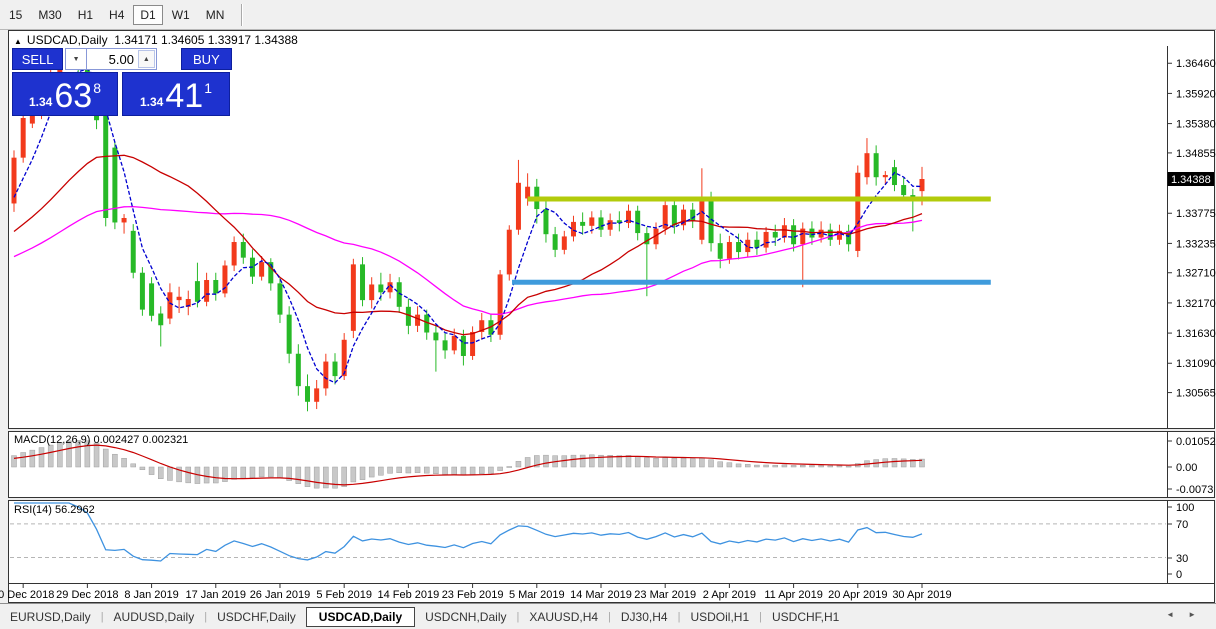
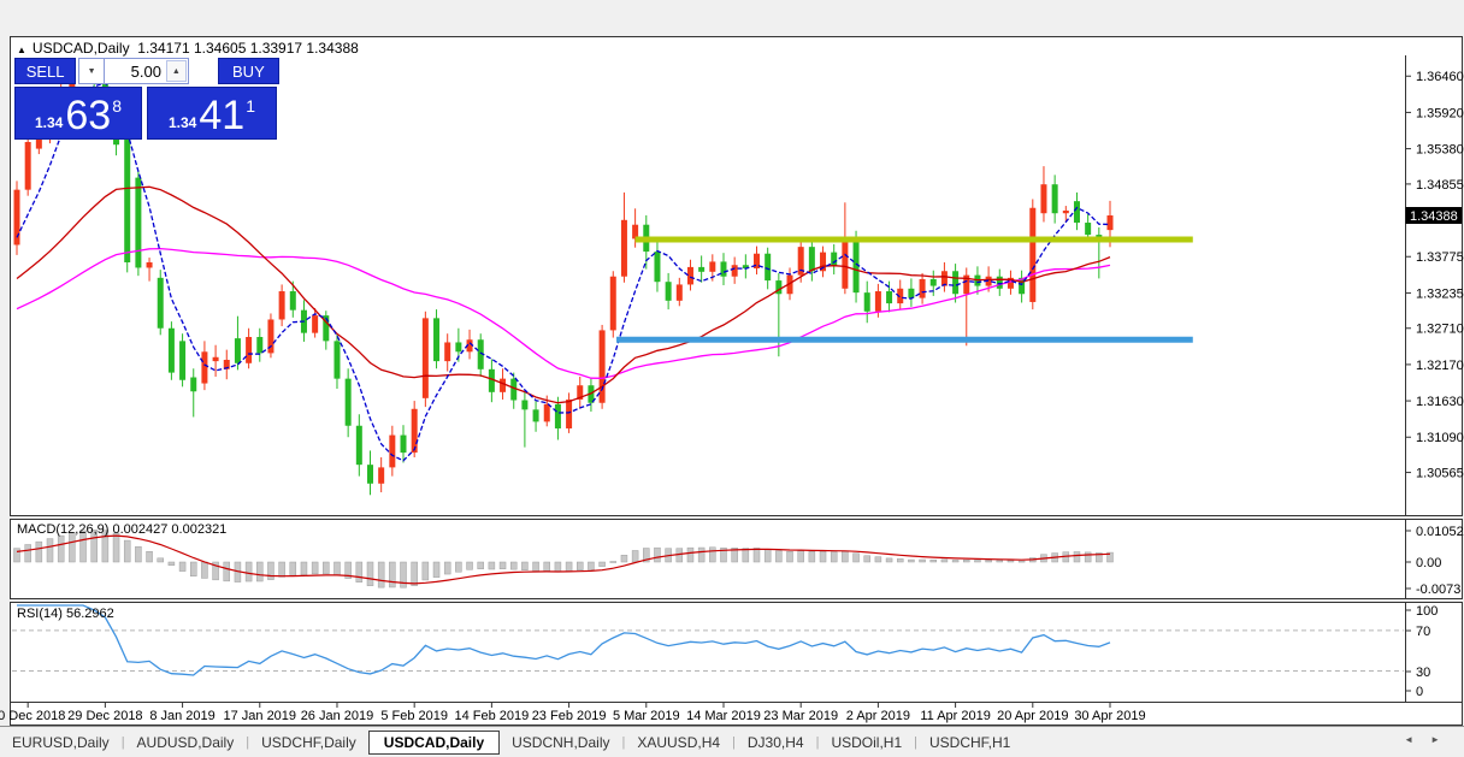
- 15
- M30
- H1
- H4
- D1
- W1
- MN
  1.36460
  1.35920
  1.35380
  1.34855
  1.33775
  1.33235
  1.32710
  1.32170
  1.31630
  1.31090
  1.30565
  1.34388
  0.01052
  0.00
  -0.0073
  100
  70
  30
  0
  0 Dec 2018
  29 Dec 2018
  8 Jan 2019
  17 Jan 2019
  26 Jan 2019
  5 Feb 2019
  14 Feb 2019
  23 Feb 2019
  5 Mar 2019
  14 Mar 2019
  23 Mar 2019
  2 Apr 2019
  11 Apr 2019
  20 Apr 2019
  30 Apr 2019
  ▲ USDCAD,Daily 1.34171 1.34605 1.33917 1.34388
  MACD(12,26,9) 0.002427 0.002321
  RSI(14) 56.2962
  SELL
  5.00
  BUY
  1.34
  63
  8
  1.34
  41
  1
  EURUSD,Daily
  |
  AUDUSD,Daily
  |
  USDCHF,Daily
  USDCAD,Daily
  USDCNH,Daily
  |
  XAUUSD,H4
  |
  DJ30,H4
  |
  USDOil,H1
  |
  USDCHF,H1
  ◄►
